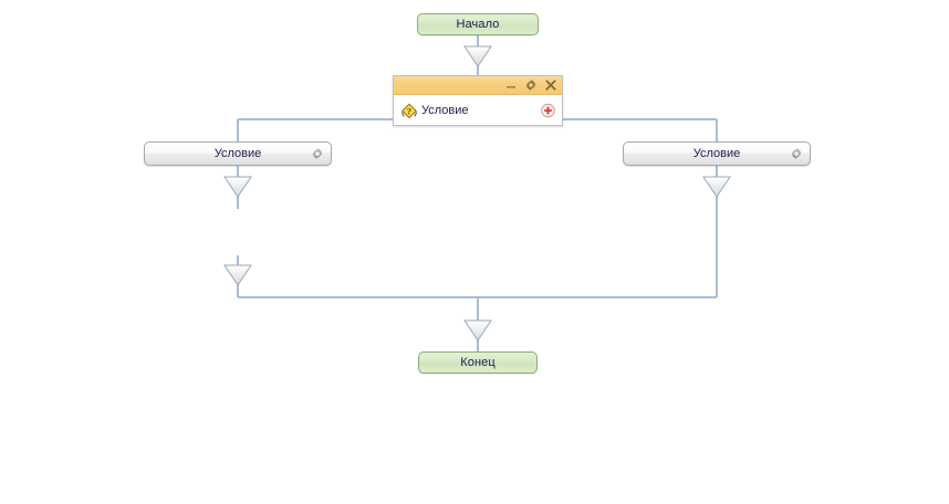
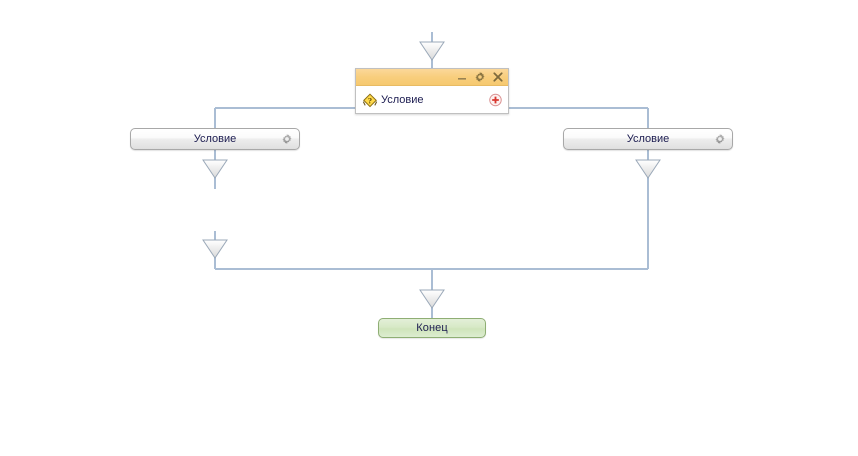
- Начало
  ?
  Условие
  Условие
  Условие
  Конец
